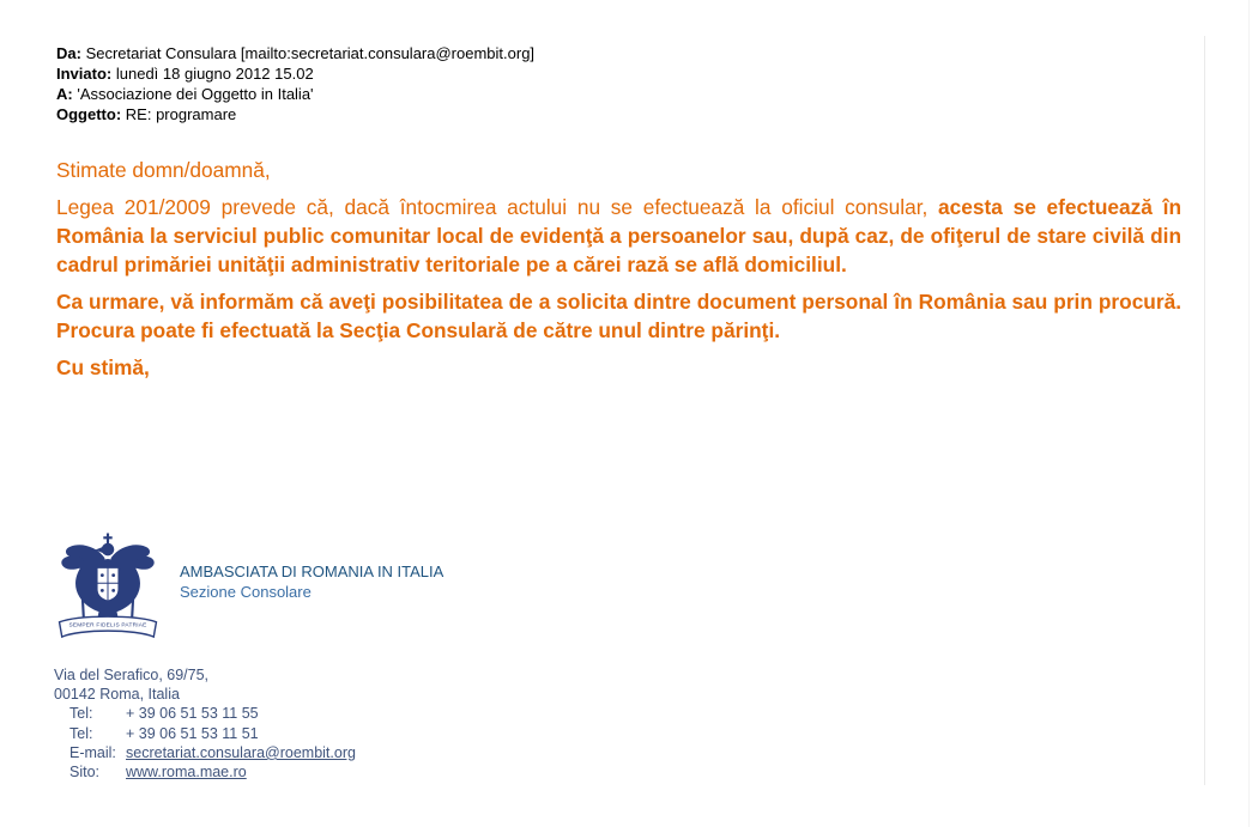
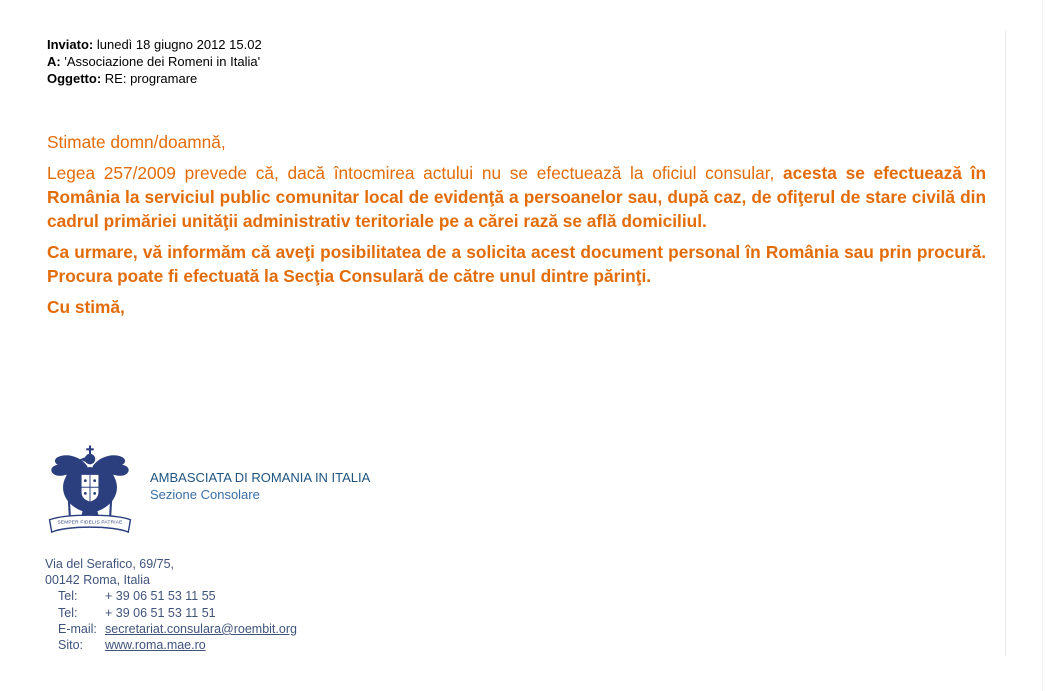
- Da: Secretariat Consulara [mailto:secretariat.consulara@roembit.org]
  Inviato: lunedì 18 giugno 2012 15.02
- A: 'Associazione dei Oggetto in Italia'
+ A: 'Associazione dei Romeni in Italia'
  Oggetto: RE: programare
  Stimate domn/doamnă,
- Legea 201/2009 prevede că, dacă întocmirea actului nu se efectuează la oficiul consular, acesta se efectuează în România la serviciul public comunitar local de evidenţă a persoanelor sau, după caz, de ofiţerul de stare civilă din cadrul primăriei unităţii administrativ teritoriale pe a cărei rază se află domiciliul.
+ Legea 257/2009 prevede că, dacă întocmirea actului nu se efectuează la oficiul consular, acesta se efectuează în România la serviciul public comunitar local de evidenţă a persoanelor sau, după caz, de ofiţerul de stare civilă din cadrul primăriei unităţii administrativ teritoriale pe a cărei rază se află domiciliul.
- Ca urmare, vă informăm că aveţi posibilitatea de a solicita dintre document personal în România sau prin procură. Procura poate fi efectuată la Secţia Consulară de către unul dintre părinţi.
+ Ca urmare, vă informăm că aveţi posibilitatea de a solicita acest document personal în România sau prin procură. Procura poate fi efectuată la Secţia Consulară de către unul dintre părinţi.
  Cu stimă,
  AMBASCIATA DI ROMANIA IN ITALIA
  Sezione Consolare
  Via del Serafico, 69/75,
  00142 Roma, Italia
  Tel:
  + 39 06 51 53 11 55
  Tel:
  + 39 06 51 53 11 51
  E-mail:
  secretariat.consulara@roembit.org
  Sito:
  www.roma.mae.ro
